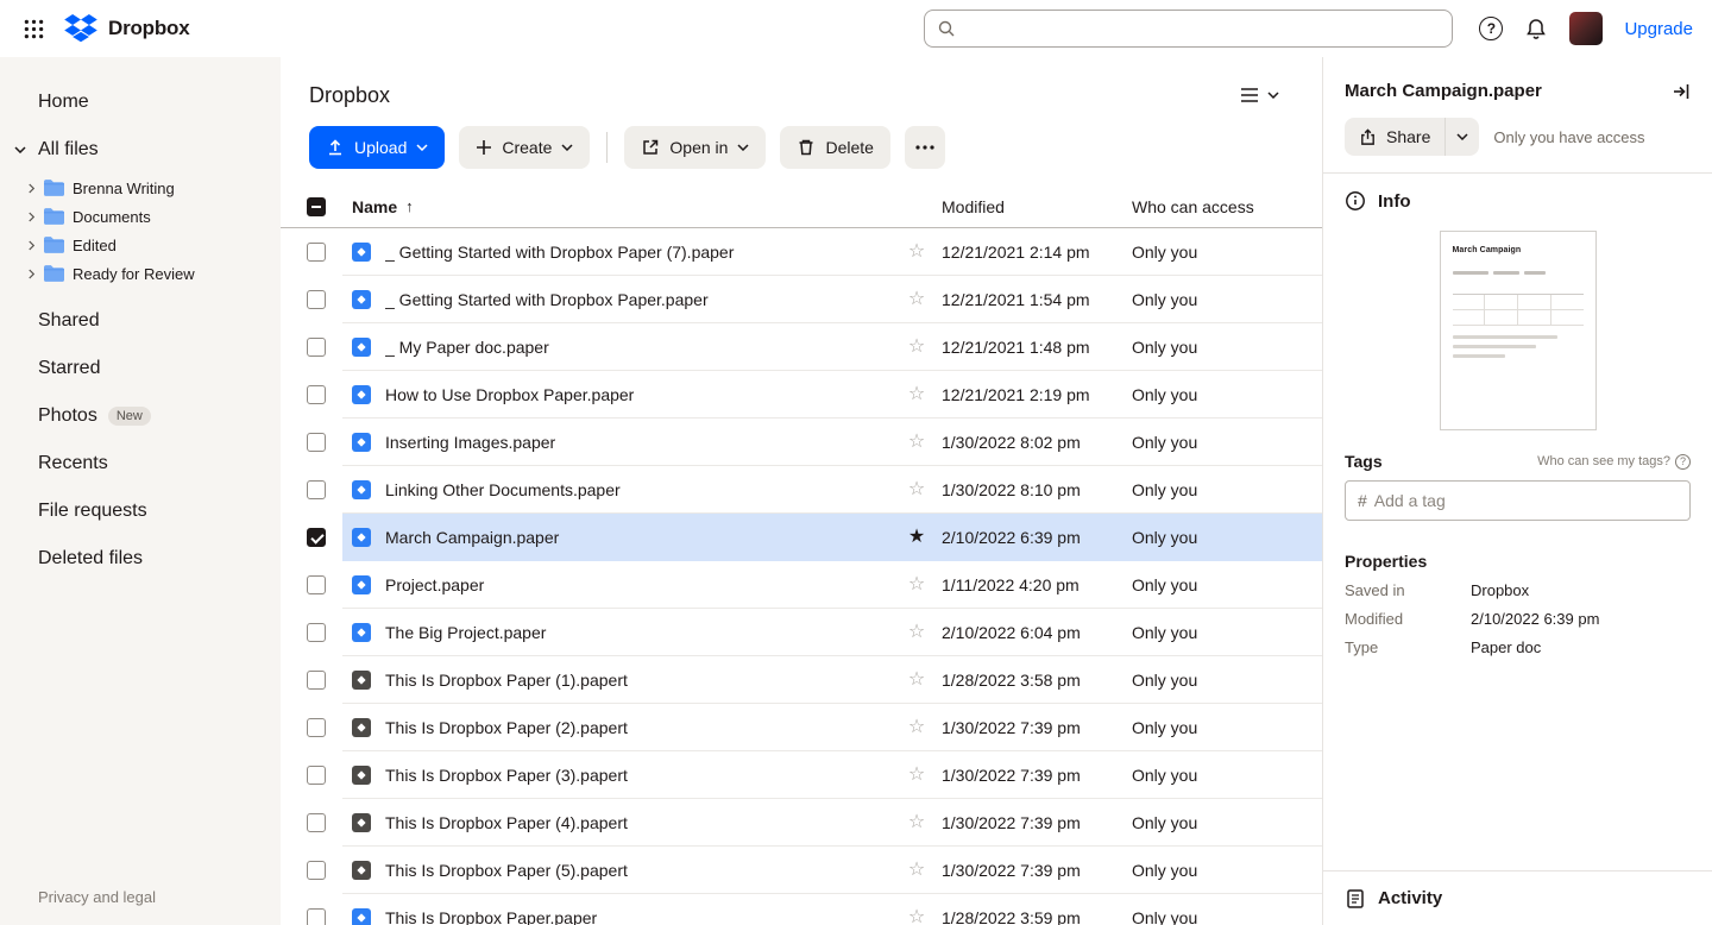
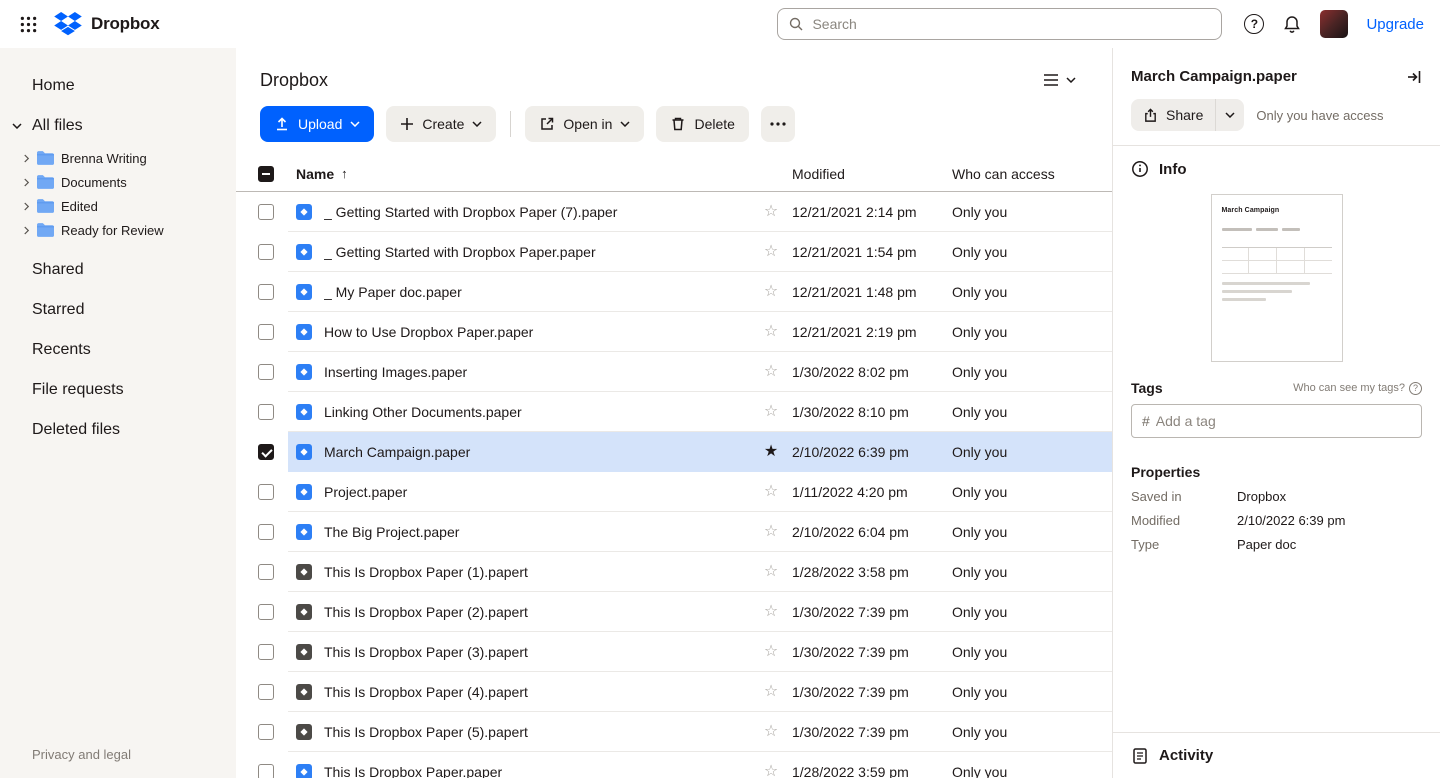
  Dropbox
+ Search
  ?
  Upgrade
  Home
  All files
  Brenna Writing
  Documents
  Edited
  Ready for Review
  Shared
  Starred
- Photos
- New
  Recents
  File requests
  Deleted files
  Privacy and legal
  Dropbox
  Upload
  Create
  Open in
  Delete
  Name
  ↑
  Modified
  Who can access
  _ Getting Started with Dropbox Paper (7).paper
  ☆
  12/21/2021 2:14 pm
  Only you
  _ Getting Started with Dropbox Paper.paper
  ☆
  12/21/2021 1:54 pm
  Only you
  _ My Paper doc.paper
  ☆
  12/21/2021 1:48 pm
  Only you
  How to Use Dropbox Paper.paper
  ☆
  12/21/2021 2:19 pm
  Only you
  Inserting Images.paper
  ☆
  1/30/2022 8:02 pm
  Only you
  Linking Other Documents.paper
  ☆
  1/30/2022 8:10 pm
  Only you
  March Campaign.paper
  ★
  2/10/2022 6:39 pm
  Only you
  Project.paper
  ☆
  1/11/2022 4:20 pm
  Only you
  The Big Project.paper
  ☆
  2/10/2022 6:04 pm
  Only you
  This Is Dropbox Paper (1).papert
  ☆
  1/28/2022 3:58 pm
  Only you
  This Is Dropbox Paper (2).papert
  ☆
  1/30/2022 7:39 pm
  Only you
  This Is Dropbox Paper (3).papert
  ☆
  1/30/2022 7:39 pm
  Only you
  This Is Dropbox Paper (4).papert
  ☆
  1/30/2022 7:39 pm
  Only you
  This Is Dropbox Paper (5).papert
  ☆
  1/30/2022 7:39 pm
  Only you
  This Is Dropbox Paper.paper
  ☆
  1/28/2022 3:59 pm
  Only you
  March Campaign.paper
  Share
  Only you have access
  Info
  Tags
  Who can see my tags?
  ?
  #
  Add a tag
  Properties
  Saved in
  Dropbox
  Modified
  2/10/2022 6:39 pm
  Type
  Paper doc
  Activity
